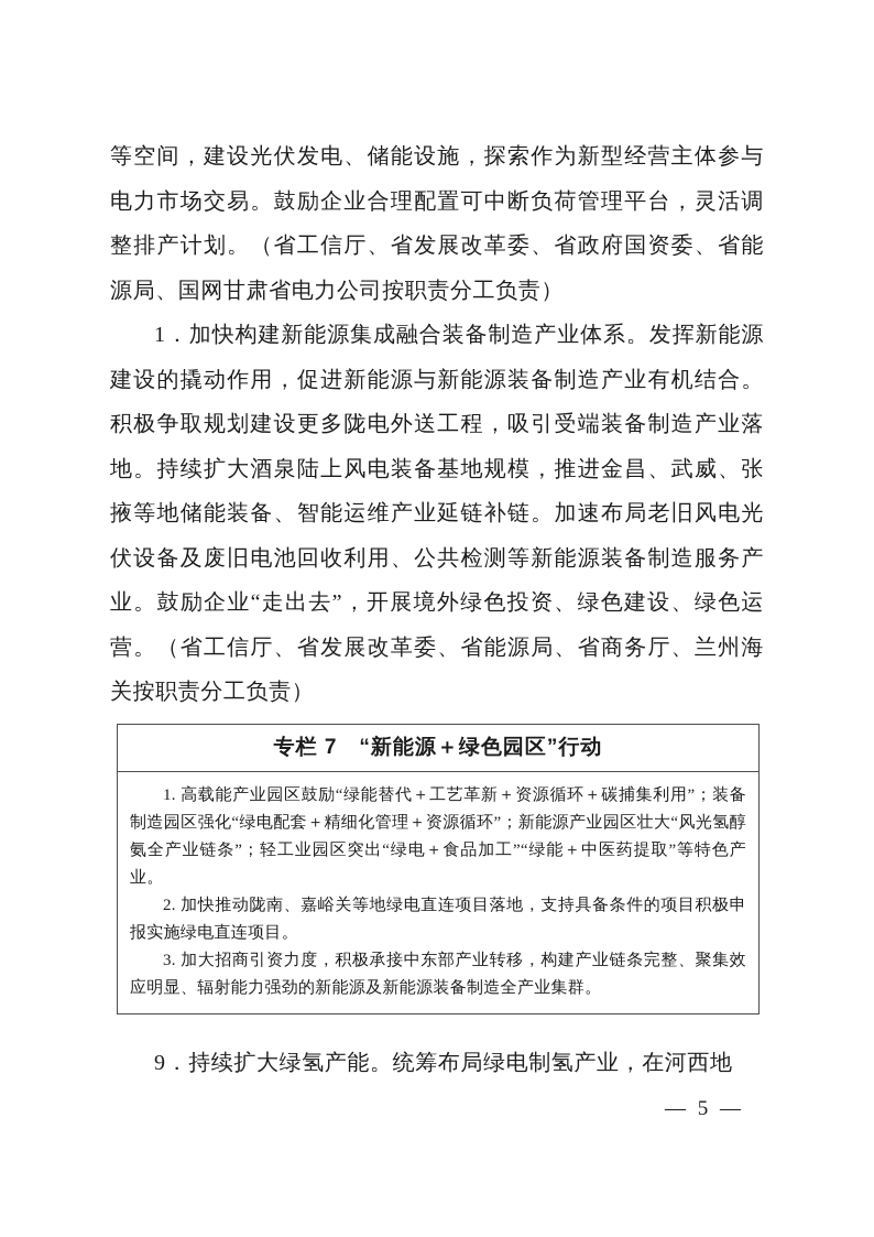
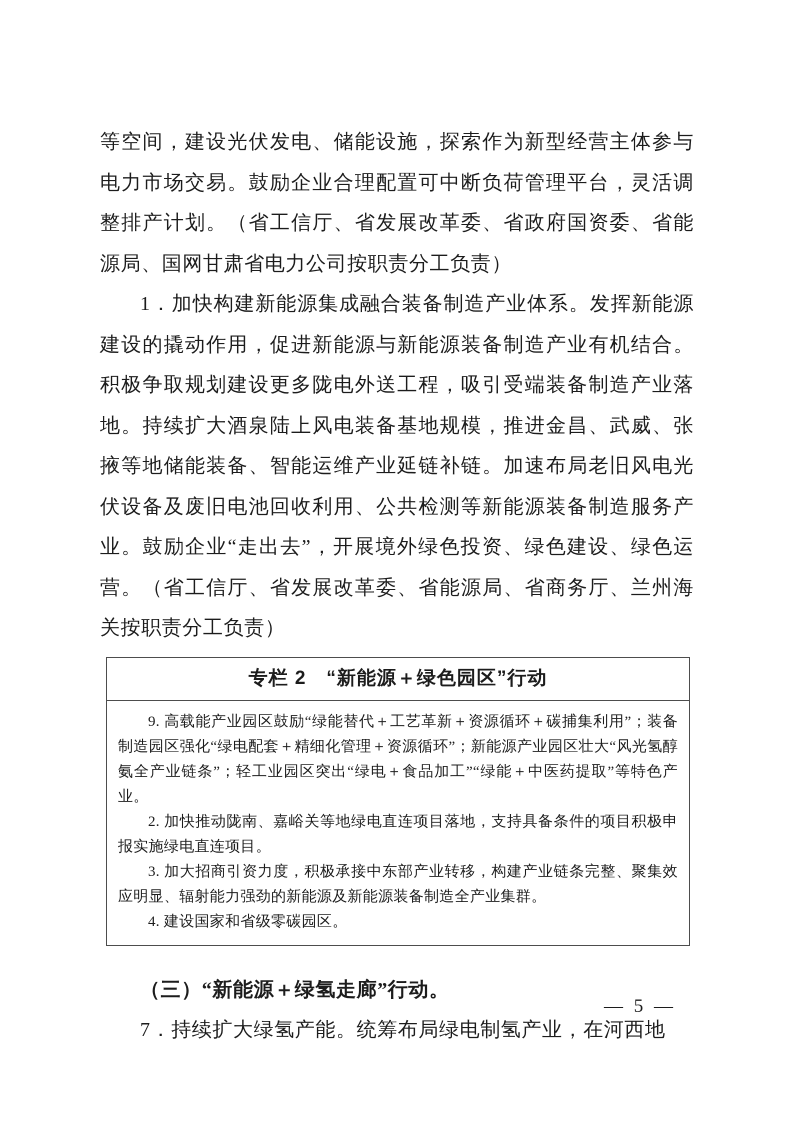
  等空间，建设光伏发电、储能设施，探索作为新型经营主体参与电力市场交易。鼓励企业合理配置可中断负荷管理平台，灵活调整排产计划。（省工信厅、省发展改革委、省政府国资委、省能源局、国网甘肃省电力公司按职责分工负责）
  1．加快构建新能源集成融合装备制造产业体系。发挥新能源建设的撬动作用，促进新能源与新能源装备制造产业有机结合。积极争取规划建设更多陇电外送工程，吸引受端装备制造产业落地。持续扩大酒泉陆上风电装备基地规模，推进金昌、武威、张掖等地储能装备、智能运维产业延链补链。加速布局老旧风电光伏设备及废旧电池回收利用、公共检测等新能源装备制造服务产业。鼓励企业“走出去”，开展境外绿色投资、绿色建设、绿色运营。（省工信厅、省发展改革委、省能源局、省商务厅、兰州海关按职责分工负责）
- 专栏 7 “新能源＋绿色园区”行动
+ 专栏 2 “新能源＋绿色园区”行动
- 1. 高载能产业园区鼓励“绿能替代＋工艺革新＋资源循环＋碳捕集利用”；装备制造园区强化“绿电配套＋精细化管理＋资源循环”；新能源产业园区壮大“风光氢醇氨全产业链条”；轻工业园区突出“绿电＋食品加工”“绿能＋中医药提取”等特色产业。
+ 9. 高载能产业园区鼓励“绿能替代＋工艺革新＋资源循环＋碳捕集利用”；装备制造园区强化“绿电配套＋精细化管理＋资源循环”；新能源产业园区壮大“风光氢醇氨全产业链条”；轻工业园区突出“绿电＋食品加工”“绿能＋中医药提取”等特色产业。
  2. 加快推动陇南、嘉峪关等地绿电直连项目落地，支持具备条件的项目积极申报实施绿电直连项目。
  3. 加大招商引资力度，积极承接中东部产业转移，构建产业链条完整、聚集效应明显、辐射能力强劲的新能源及新能源装备制造全产业集群。
+ 4. 建设国家和省级零碳园区。
+ （三）“新能源＋绿氢走廊”行动。
- 9．持续扩大绿氢产能。统筹布局绿电制氢产业，在河西地
+ 7．持续扩大绿氢产能。统筹布局绿电制氢产业，在河西地
  — 5 —
